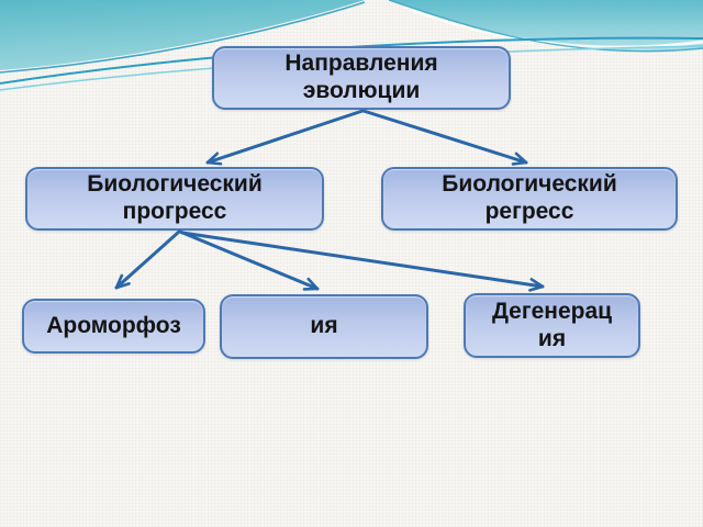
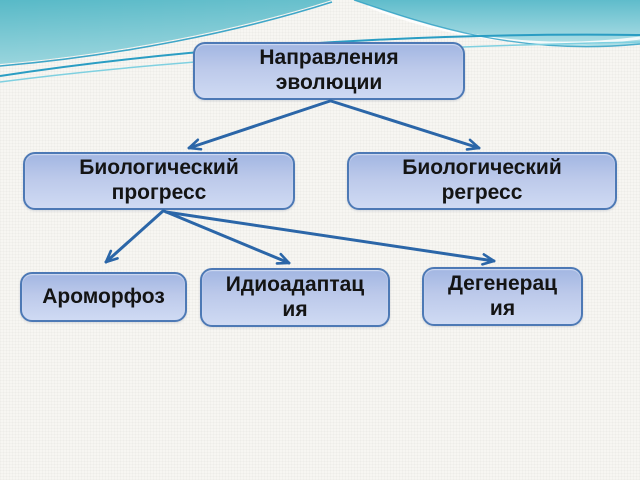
  Направления
  эволюции
  Биологический
  прогресс
  Биологический
  регресс
  Ароморфоз
+ Идиоадаптац
  ия
  Дегенерац
  ия
